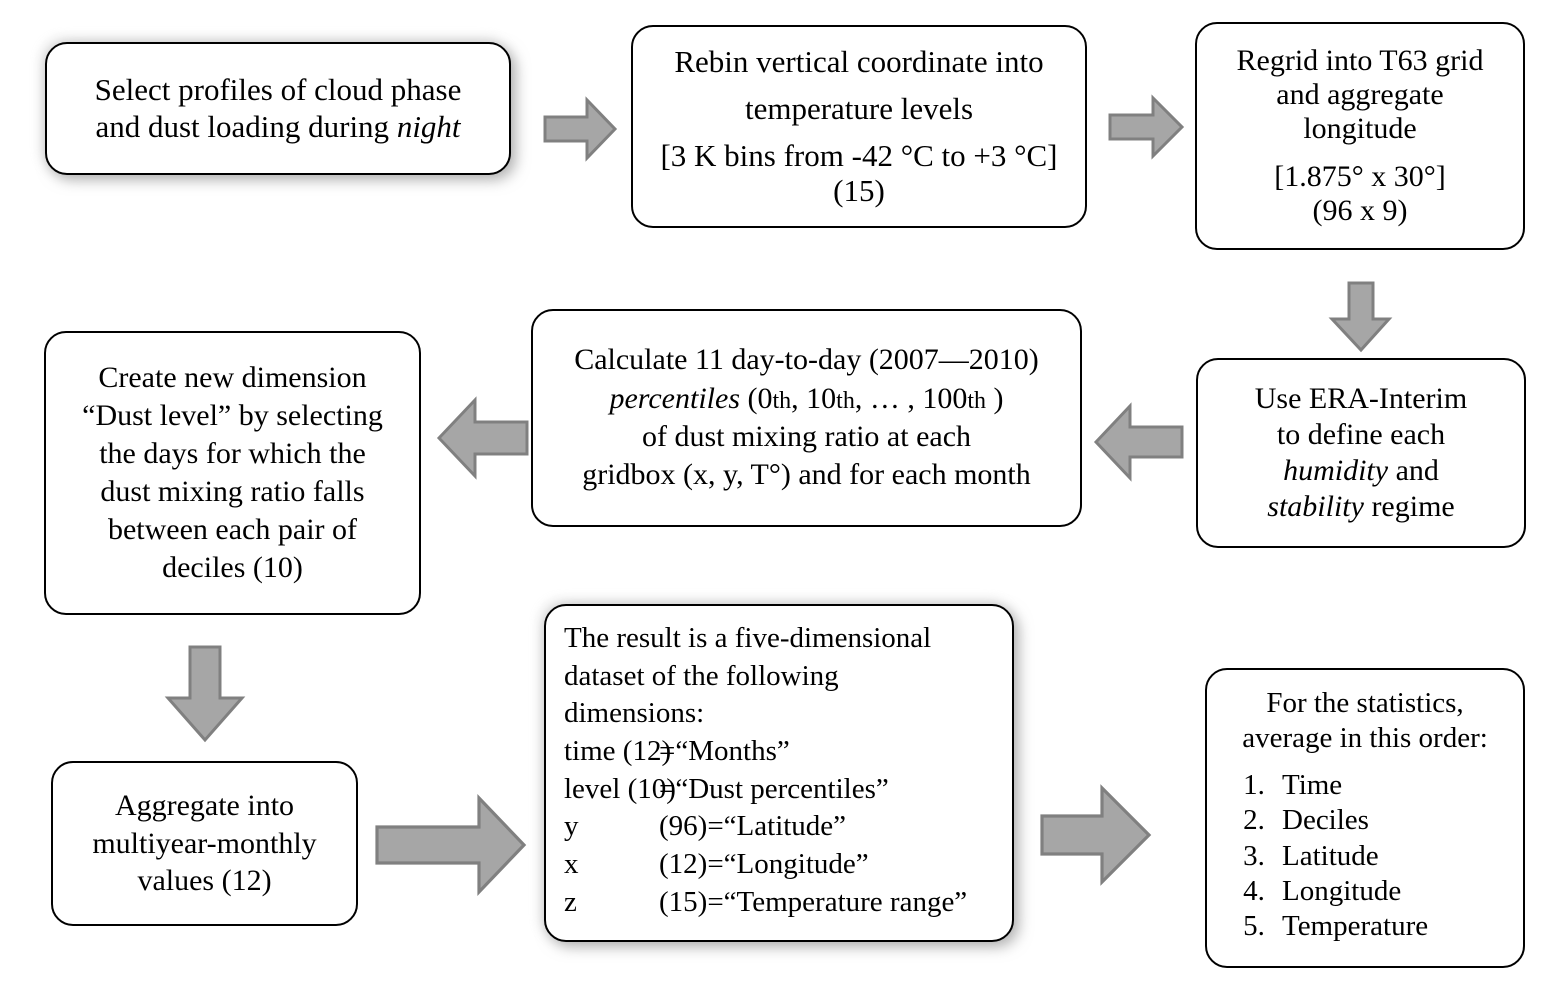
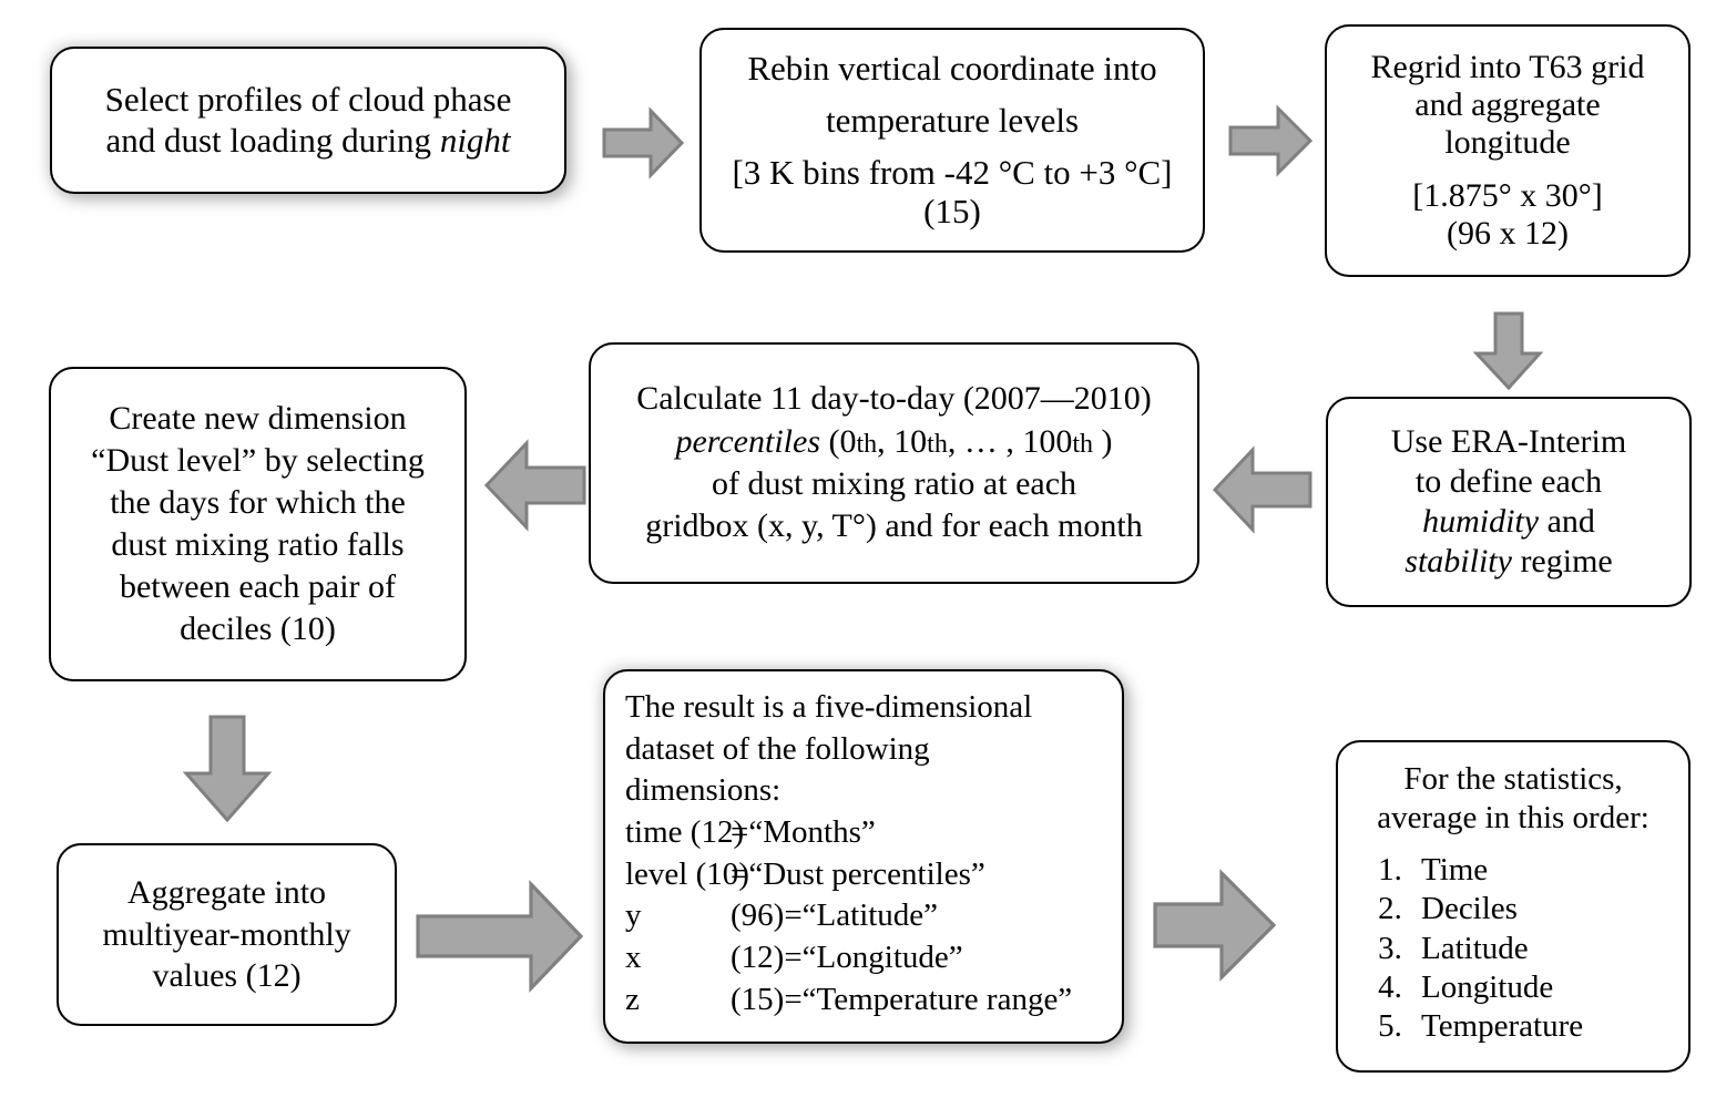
  Select profiles of cloud phase
  and dust loading during night
  Rebin vertical coordinate into
  temperature levels
  [3 K bins from -42 °C to +3 °C]
  (15)
  Regrid into T63 grid
  and aggregate
  longitude
  [1.875° x 30°]
- (96 x 9)
+ (96 x 12)
  Use ERA-Interim
  to define each
  humidity and
  stability regime
  Calculate 11 day-to-day (2007—2010)
  percentiles (0th, 10th, … , 100th )
  of dust mixing ratio at each
  gridbox (x, y, T°) and for each month
  Create new dimension
  “Dust level” by selecting
  the days for which the
  dust mixing ratio falls
  between each pair of
  deciles (10)
  Aggregate into
  multiyear-monthly
  values (12)
  The result is a five-dimensional
  dataset of the following
  dimensions:
  time (12
  =“Months”
  level (10
  =“Dust percentiles”
  y
  (96)
  =“Latitude”
  x
  (12)
  =“Longitude”
  z
  (15)
  =“Temperature range”
  For the statistics,
  average in this order:
  1.
  Time
  2.
  Deciles
  3.
  Latitude
  4.
  Longitude
  5.
  Temperature
